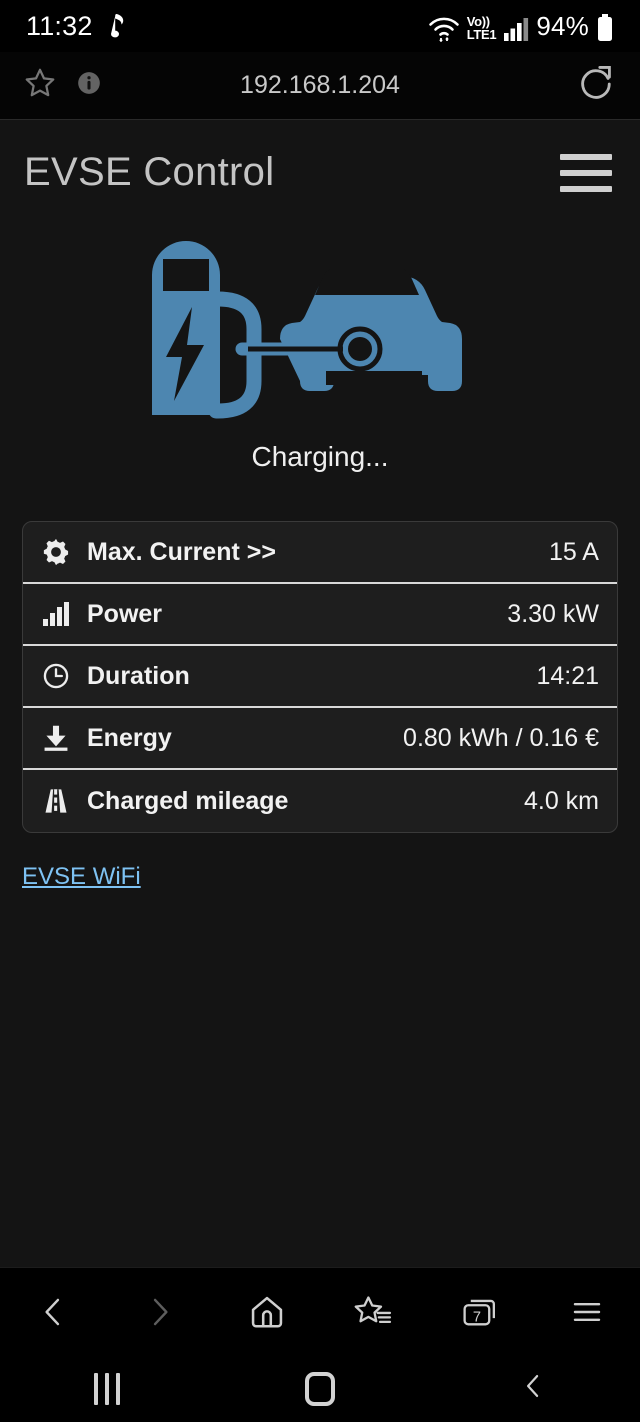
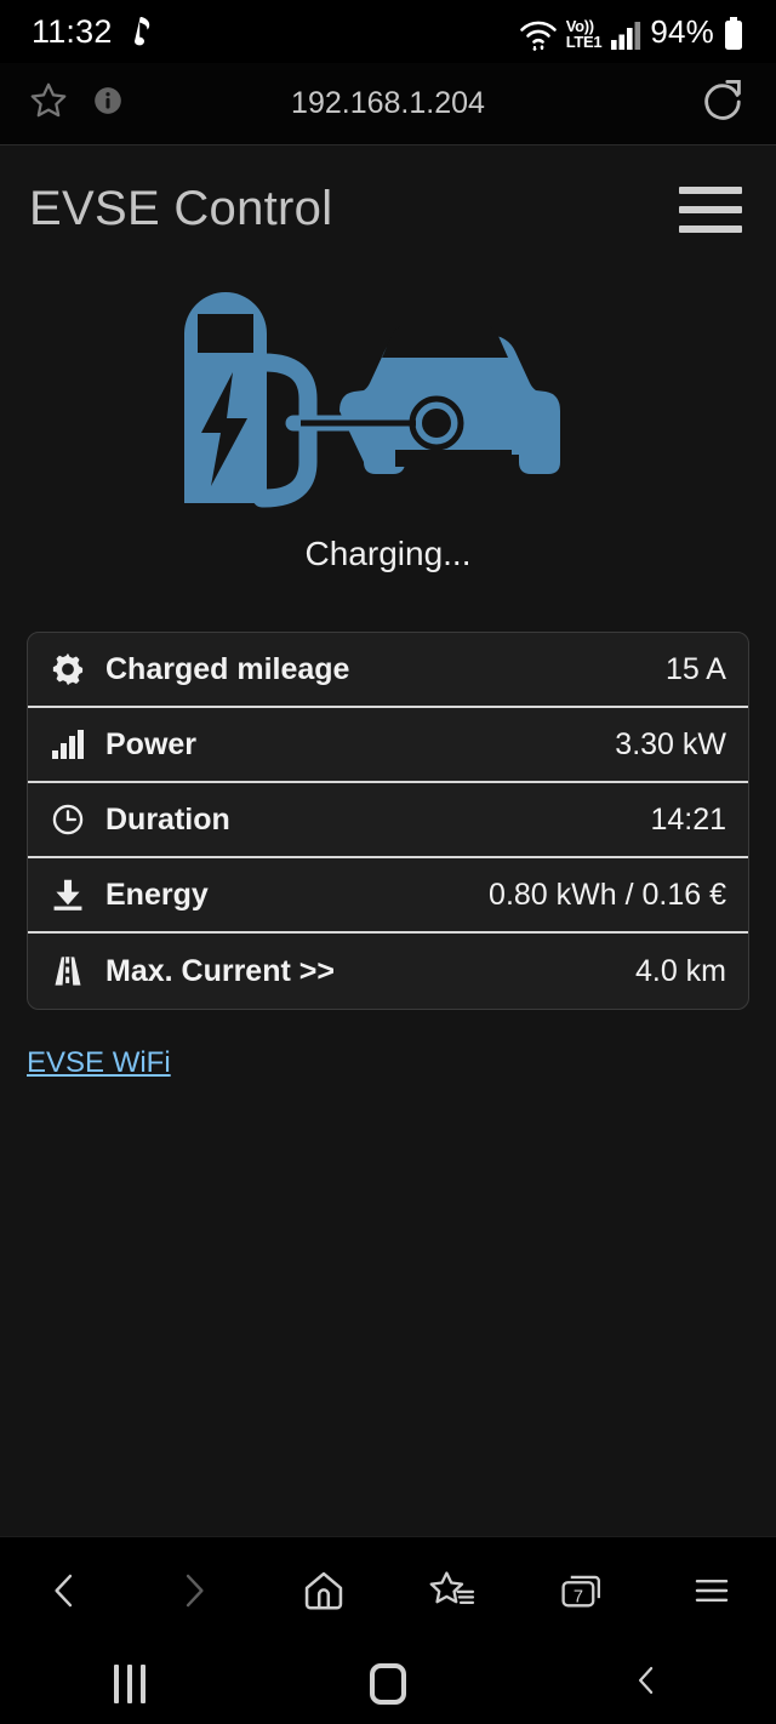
  11:32
  Vo))
  LTE1
  94%
  192.168.1.204
  EVSE Control
  Charging...
- Max. Current >>
+ Charged mileage
  15 A
  Power
  3.30 kW
  Duration
  14:21
  Energy
  0.80 kWh / 0.16 €
- Charged mileage
+ Max. Current >>
  4.0 km
  EVSE WiFi
  7
